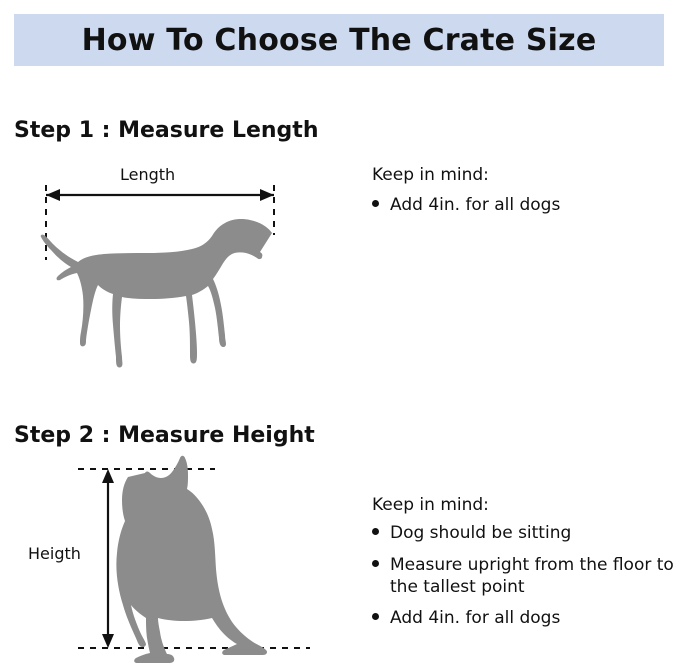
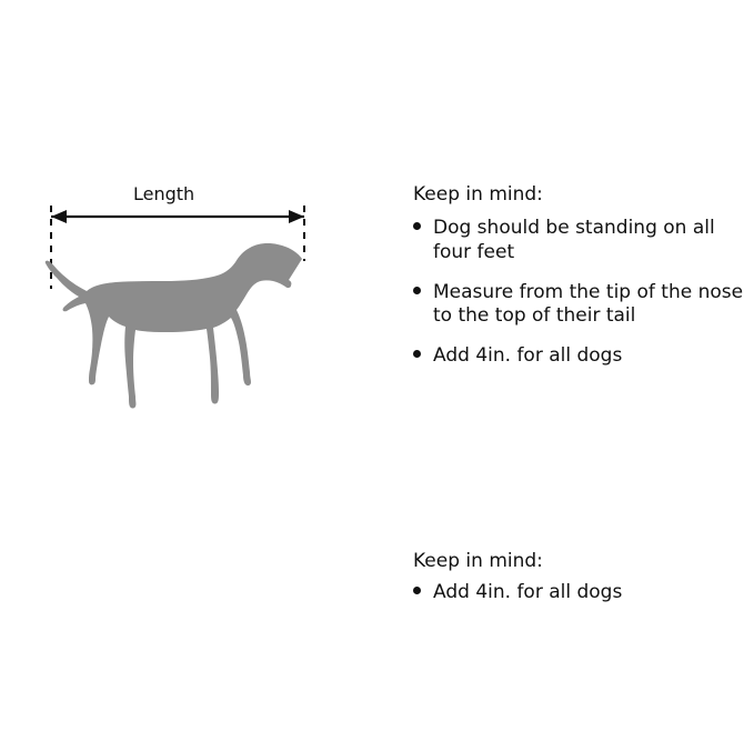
- How To Choose The Crate Size
- Step 1 : Measure Length
  Length
  Keep in mind:
+ Dog should be standing on all four feet
+ Measure from the tip of the nose to the top of their tail
  Add 4in. for all dogs
- Step 2 : Measure Height
- Heigth
  Keep in mind:
- Dog should be sitting
- Measure upright from the floor to the tallest point
  Add 4in. for all dogs
